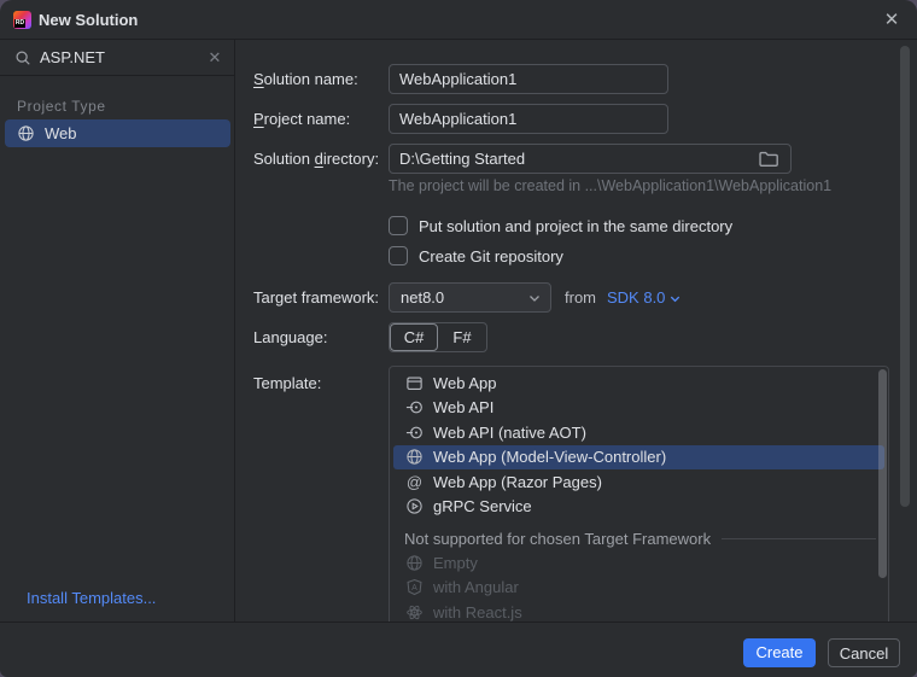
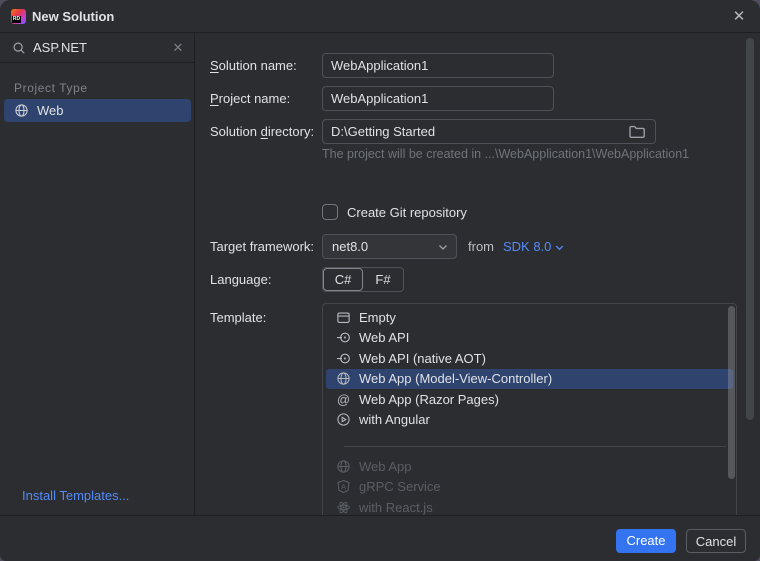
  New Solution
  ✕
  ASP.NET
  ✕
  Project Type
  Web
  Install Templates...
  Solution name:
  WebApplication1
  Project name:
  WebApplication1
  Solution directory:
  D:\Getting Started
  The project will be created in ...\WebApplication1\WebApplication1
- Put solution and project in the same directory
  Create Git repository
  Target framework:
  net8.0
  from
  SDK 8.0
  Language:
  C#
  F#
  Template:
- Web App
+ Empty
  Web API
  Web API (native AOT)
  Web App (Model-View-Controller)
  @
  Web App (Razor Pages)
- gRPC Service
+ with Angular
- Not supported for chosen Target Framework
- Empty
+ Web App
- with Angular
+ gRPC Service
  with React.js
  Create
  Cancel
